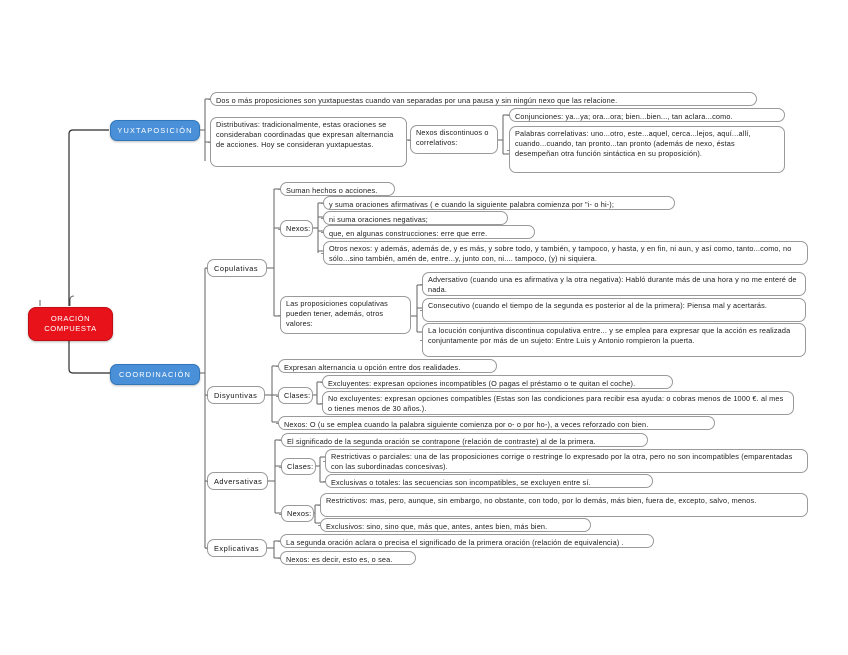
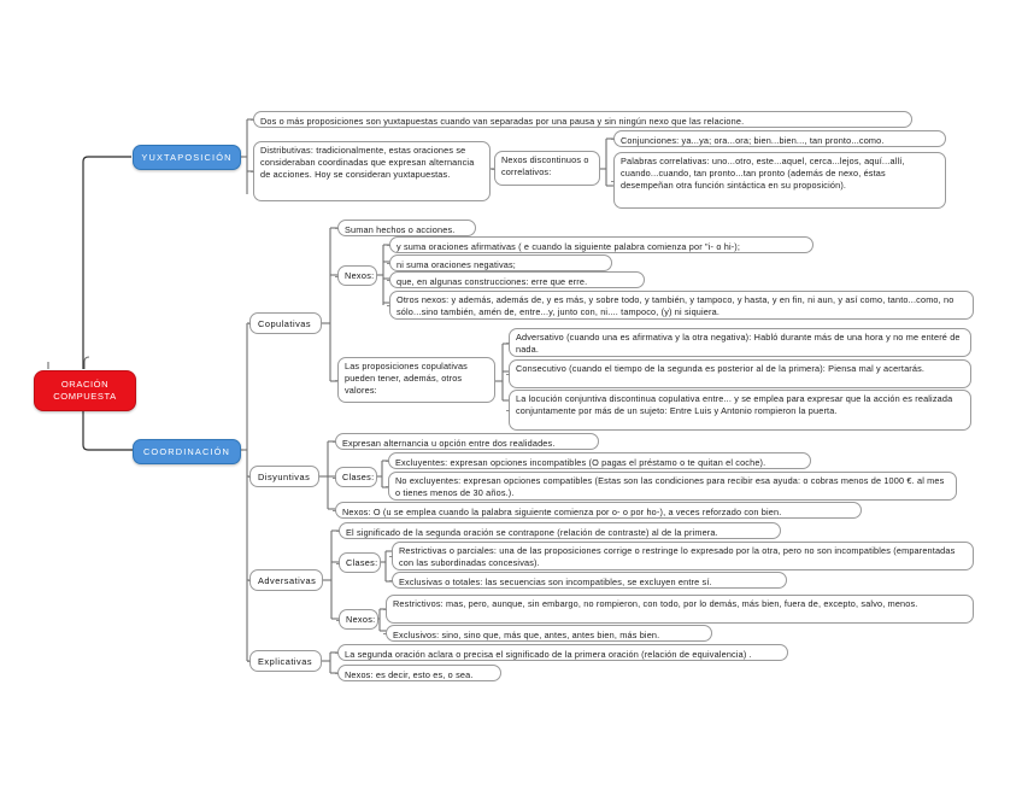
  ORACIÓN
  COMPUESTA
  YUXTAPOSICIÓN
  COORDINACIÓN
  Dos o más proposiciones son yuxtapuestas cuando van separadas por una pausa y sin ningún nexo que las relacione.
  Distributivas: tradicionalmente, estas oraciones se consideraban coordinadas que expresan alternancia de acciones. Hoy se consideran yuxtapuestas.
  Nexos discontinuos o correlativos:
- Conjunciones: ya...ya; ora...ora; bien...bien..., tan aclara...como.
+ Conjunciones: ya...ya; ora...ora; bien...bien..., tan pronto...como.
  Palabras correlativas: uno...otro, este...aquel, cerca...lejos, aquí...allí, cuando...cuando, tan pronto...tan pronto (además de nexo, éstas desempeñan otra función sintáctica en su proposición).
  Copulativas
  Suman hechos o acciones.
  Nexos:
  y suma oraciones afirmativas ( e cuando la siguiente palabra comienza por "i- o hi-);
  ni suma oraciones negativas;
  que, en algunas construcciones: erre que erre.
  Otros nexos: y además, además de, y es más, y sobre todo, y también, y tampoco, y hasta, y en fin, ni aun, y así como, tanto...como, no sólo...sino también, amén de, entre...y, junto con, ni.... tampoco, (y) ni siquiera.
  Las proposiciones copulativas pueden tener, además, otros valores:
  Adversativo (cuando una es afirmativa y la otra negativa): Habló durante más de una hora y no me enteré de nada.
  Consecutivo (cuando el tiempo de la segunda es posterior al de la primera): Piensa mal y acertarás.
  La locución conjuntiva discontinua copulativa entre... y se emplea para expresar que la acción es realizada conjuntamente por más de un sujeto: Entre Luis y Antonio rompieron la puerta.
  Disyuntivas
  Expresan alternancia u opción entre dos realidades.
  Clases:
  Excluyentes: expresan opciones incompatibles (O pagas el préstamo o te quitan el coche).
  No excluyentes: expresan opciones compatibles (Estas son las condiciones para recibir esa ayuda: o cobras menos de 1000 €. al mes o tienes menos de 30 años.).
  Nexos: O (u se emplea cuando la palabra siguiente comienza por o- o por ho-), a veces reforzado con bien.
  Adversativas
  El significado de la segunda oración se contrapone (relación de contraste) al de la primera.
  Clases:
  Restrictivas o parciales: una de las proposiciones corrige o restringe lo expresado por la otra, pero no son incompatibles (emparentadas con las subordinadas concesivas).
  Exclusivas o totales: las secuencias son incompatibles, se excluyen entre sí.
  Nexos:
- Restrictivos: mas, pero, aunque, sin embargo, no obstante, con todo, por lo demás, más bien, fuera de, excepto, salvo, menos.
+ Restrictivos: mas, pero, aunque, sin embargo, no rompieron, con todo, por lo demás, más bien, fuera de, excepto, salvo, menos.
  Exclusivos: sino, sino que, más que, antes, antes bien, más bien.
  Explicativas
  La segunda oración aclara o precisa el significado de la primera oración (relación de equivalencia) .
  Nexos: es decir, esto es, o sea.
